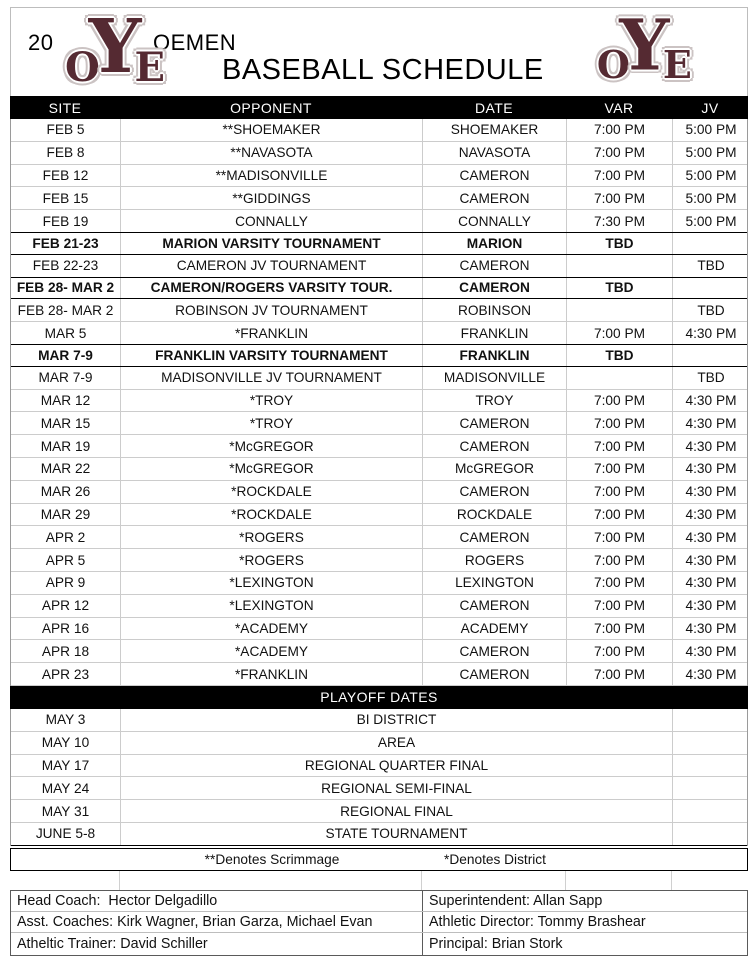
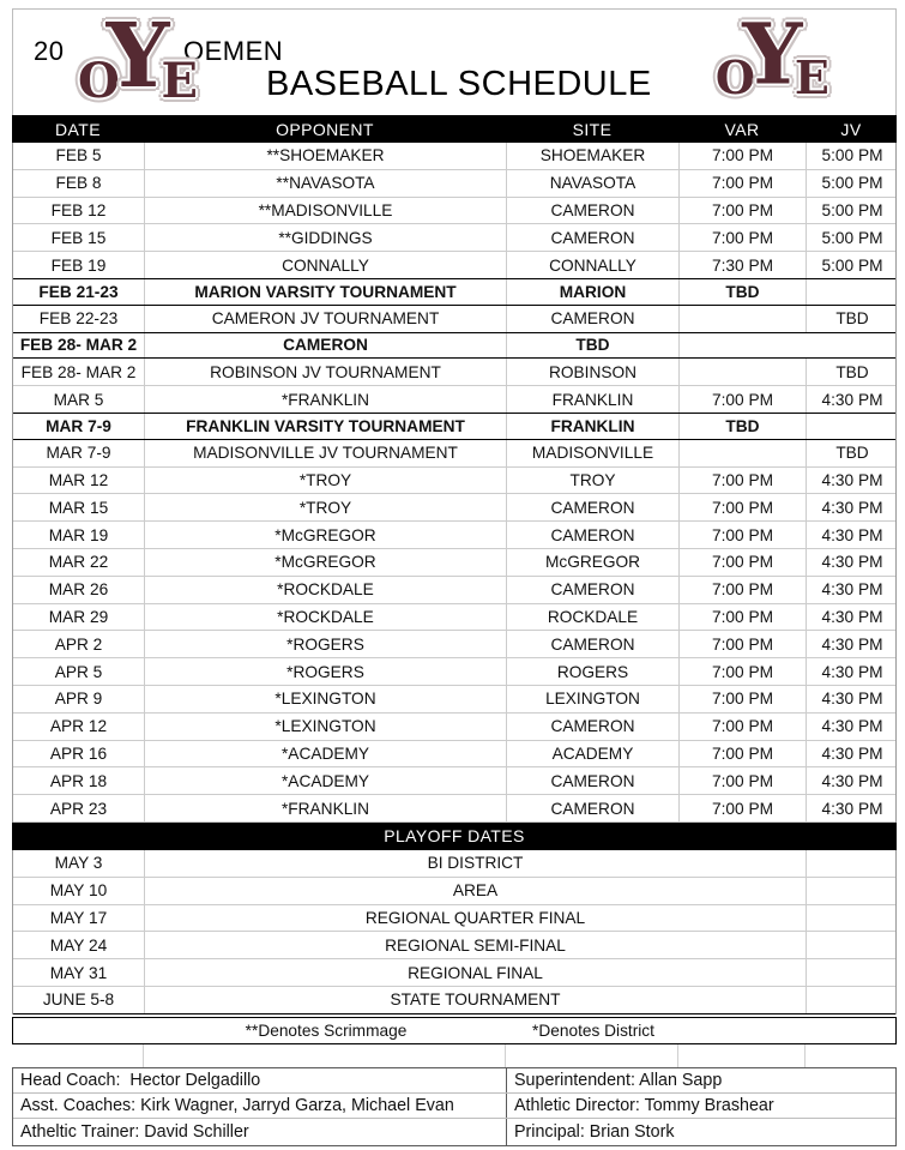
  20
  O
  Y
  E
  OEMEN
  BASEBALL SCHEDULE
  O
  Y
  E
- SITE
+ DATE
  OPPONENT
- DATE
+ SITE
  VAR
  JV
  FEB 5
  **SHOEMAKER
  SHOEMAKER
  7:00 PM
  5:00 PM
  FEB 8
  **NAVASOTA
  NAVASOTA
  7:00 PM
  5:00 PM
  FEB 12
  **MADISONVILLE
  CAMERON
  7:00 PM
  5:00 PM
  FEB 15
  **GIDDINGS
  CAMERON
  7:00 PM
  5:00 PM
  FEB 19
  CONNALLY
  CONNALLY
  7:30 PM
  5:00 PM
  FEB 21-23
  MARION VARSITY TOURNAMENT
  MARION
  TBD
  FEB 22-23
  CAMERON JV TOURNAMENT
  CAMERON
  TBD
  FEB 28- MAR 2
- CAMERON/ROGERS VARSITY TOUR.
  CAMERON
  TBD
  FEB 28- MAR 2
  ROBINSON JV TOURNAMENT
  ROBINSON
  TBD
  MAR 5
  *FRANKLIN
  FRANKLIN
  7:00 PM
  4:30 PM
  MAR 7-9
  FRANKLIN VARSITY TOURNAMENT
  FRANKLIN
  TBD
  MAR 7-9
  MADISONVILLE JV TOURNAMENT
  MADISONVILLE
  TBD
  MAR 12
  *TROY
  TROY
  7:00 PM
  4:30 PM
  MAR 15
  *TROY
  CAMERON
  7:00 PM
  4:30 PM
  MAR 19
  *McGREGOR
  CAMERON
  7:00 PM
  4:30 PM
  MAR 22
  *McGREGOR
  McGREGOR
  7:00 PM
  4:30 PM
  MAR 26
  *ROCKDALE
  CAMERON
  7:00 PM
  4:30 PM
  MAR 29
  *ROCKDALE
  ROCKDALE
  7:00 PM
  4:30 PM
  APR 2
  *ROGERS
  CAMERON
  7:00 PM
  4:30 PM
  APR 5
  *ROGERS
  ROGERS
  7:00 PM
  4:30 PM
  APR 9
  *LEXINGTON
  LEXINGTON
  7:00 PM
  4:30 PM
  APR 12
  *LEXINGTON
  CAMERON
  7:00 PM
  4:30 PM
  APR 16
  *ACADEMY
  ACADEMY
  7:00 PM
  4:30 PM
  APR 18
  *ACADEMY
  CAMERON
  7:00 PM
  4:30 PM
  APR 23
  *FRANKLIN
  CAMERON
  7:00 PM
  4:30 PM
  PLAYOFF DATES
  MAY 3
  BI DISTRICT
  MAY 10
  AREA
  MAY 17
  REGIONAL QUARTER FINAL
  MAY 24
  REGIONAL SEMI-FINAL
  MAY 31
  REGIONAL FINAL
  JUNE 5-8
  STATE TOURNAMENT
  **Denotes Scrimmage
  *Denotes District
  Head Coach: Hector Delgadillo
  Superintendent: Allan Sapp
- Asst. Coaches: Kirk Wagner, Brian Garza, Michael Evan
+ Asst. Coaches: Kirk Wagner, Jarryd Garza, Michael Evan
  Athletic Director: Tommy Brashear
  Atheltic Trainer: David Schiller
  Principal: Brian Stork
